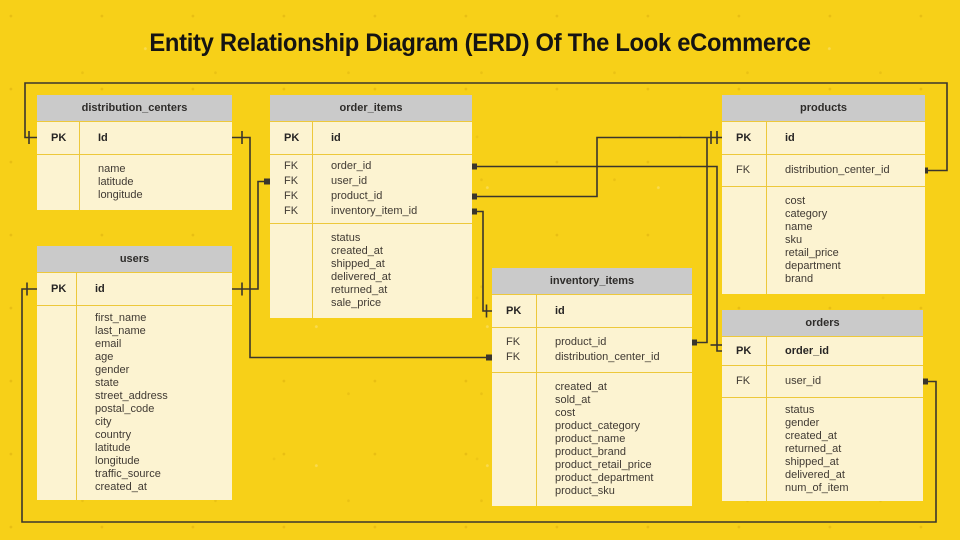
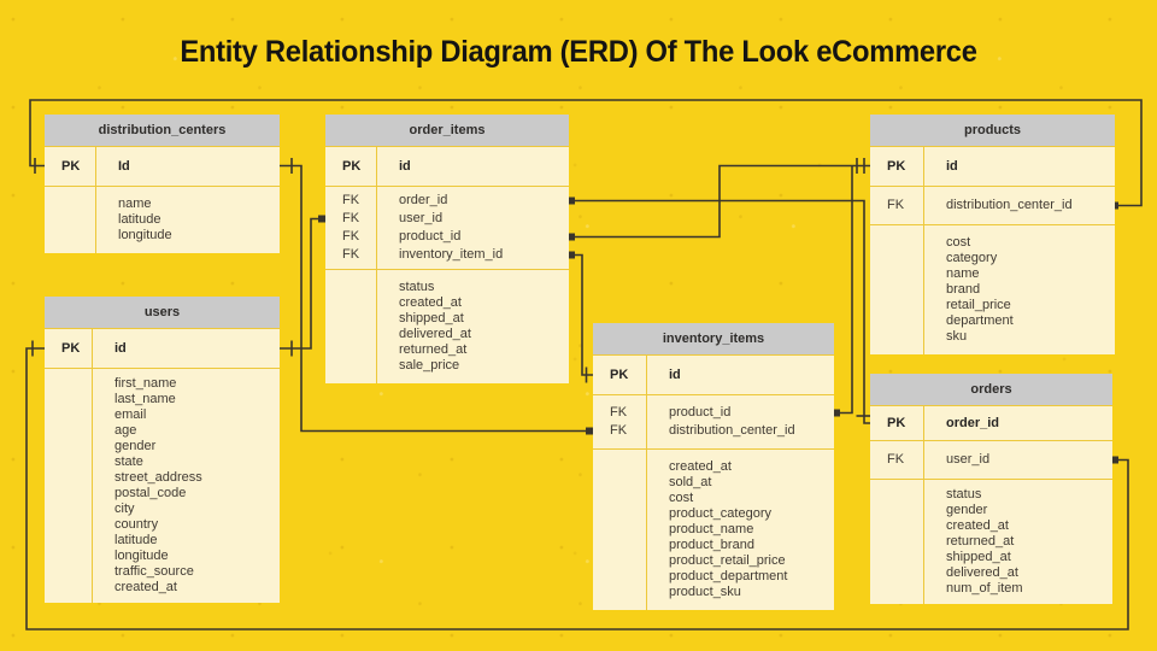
  Entity Relationship Diagram (ERD) Of The Look eCommerce
  distribution_centers
  PK
  Id
  name
  latitude
  longitude
  order_items
  PK
  id
  FK
  FK
  FK
  FK
  order_id
  user_id
  product_id
  inventory_item_id
  status
  created_at
  shipped_at
  delivered_at
  returned_at
  sale_price
  products
  PK
  id
  FK
  distribution_center_id
  cost
  category
  name
- sku
+ brand
  retail_price
  department
- brand
+ sku
  users
  PK
  id
  first_name
  last_name
  email
  age
  gender
  state
  street_address
  postal_code
  city
  country
  latitude
  longitude
  traffic_source
  created_at
  inventory_items
  PK
  id
  FK
  FK
  product_id
  distribution_center_id
  created_at
  sold_at
  cost
  product_category
  product_name
  product_brand
  product_retail_price
  product_department
  product_sku
  orders
  PK
  order_id
  FK
  user_id
  status
  gender
  created_at
  returned_at
  shipped_at
  delivered_at
  num_of_item
